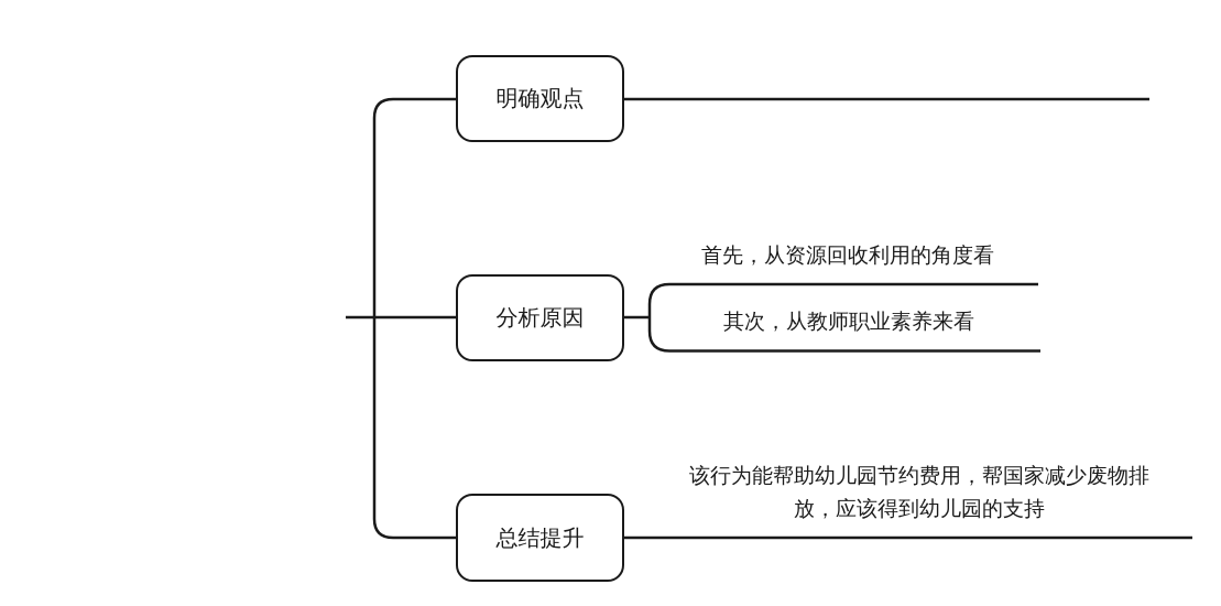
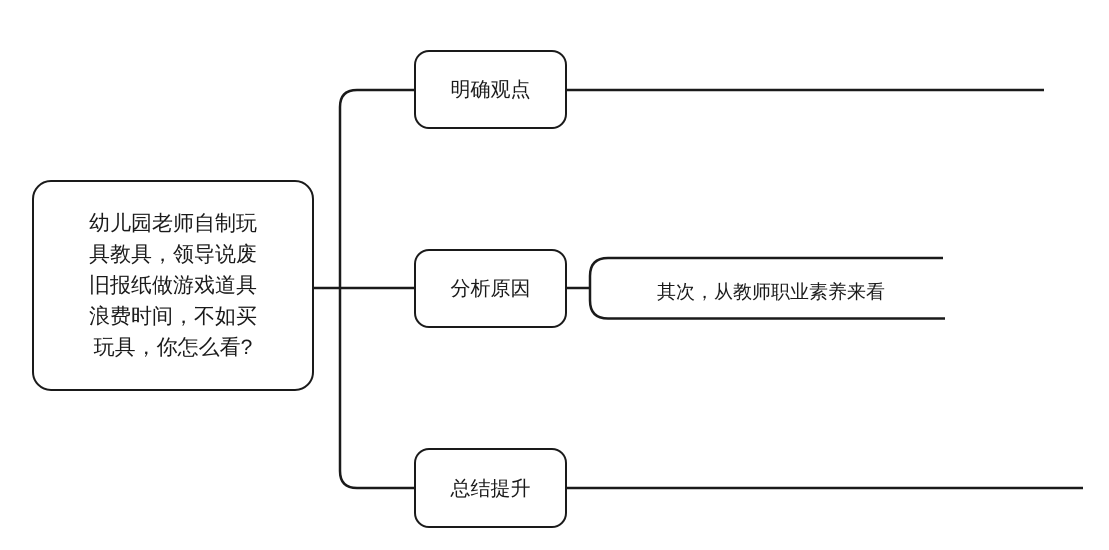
+ 幼儿园老师自制玩
+ 具教具，领导说废
+ 旧报纸做游戏道具
+ 浪费时间，不如买
+ 玩具，你怎么看?
  明确观点
  分析原因
  总结提升
- 首先，从资源回收利用的角度看
  其次，从教师职业素养来看
- 该行为能帮助幼儿园节约费用，帮国家减少废物排
- 放，应该得到幼儿园的支持
